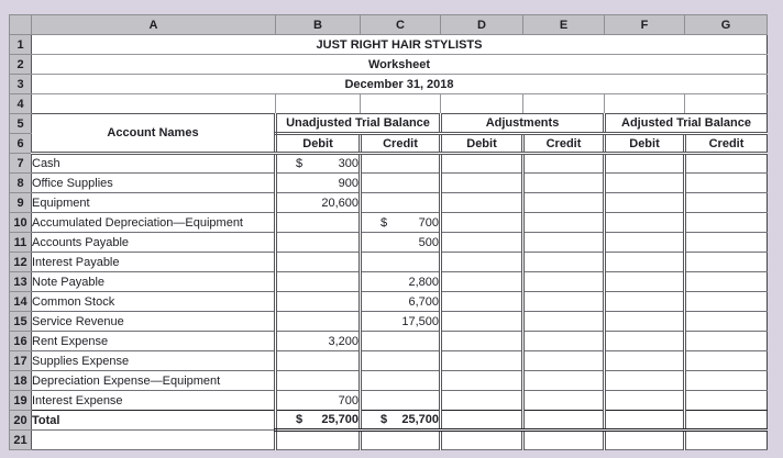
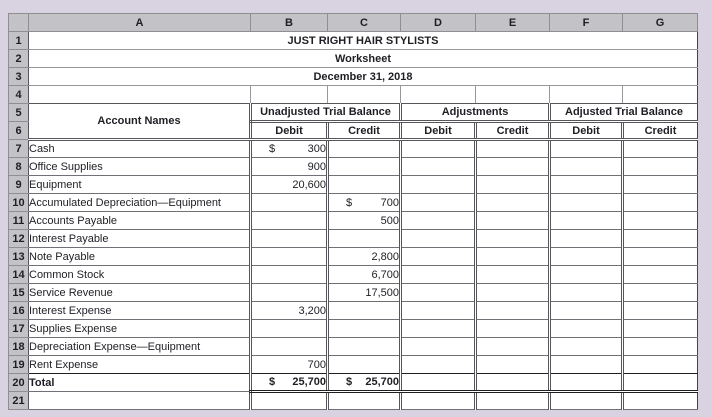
  	A	B	C	D	E	F	G
  1	JUST RIGHT HAIR STYLISTS
  2	Worksheet
  3	December 31, 2018
  4
  5	Account Names	Unadjusted Trial Balance	Adjustments	Adjusted Trial Balance
  6	Debit	Credit	Debit	Credit	Debit	Credit
  7	Cash	$ 300
  8	Office Supplies	900
  9	Equipment	20,600
  10	Accumulated Depreciation—Equipment		$ 700
  11	Accounts Payable		500
  12	Interest Payable
  13	Note Payable		2,800
  14	Common Stock		6,700
  15	Service Revenue		17,500
- 16	Rent Expense	3,200
+ 16	Interest Expense	3,200
  17	Supplies Expense
  18	Depreciation Expense—Equipment
- 19	Interest Expense	700
+ 19	Rent Expense	700
  20	Total	$ 25,700	$ 25,700
  21
